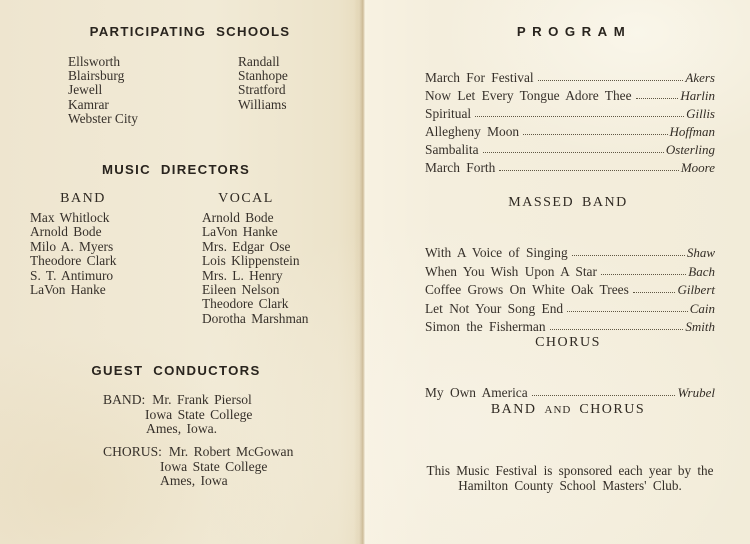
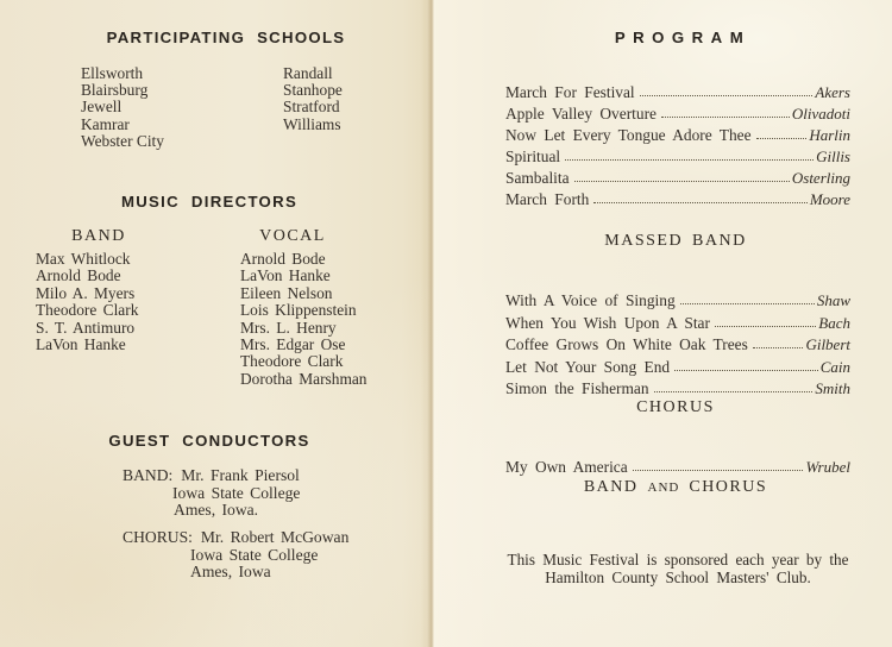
  PARTICIPATING SCHOOLS
  Ellsworth
  Blairsburg
  Jewell
  Kamrar
  Webster City
  Randall
  Stanhope
  Stratford
  Williams
  MUSIC DIRECTORS
  BAND
  VOCAL
  Max Whitlock
  Arnold Bode
  Milo A. Myers
  Theodore Clark
  S. T. Antimuro
  LaVon Hanke
  Arnold Bode
  LaVon Hanke
- Mrs. Edgar Ose
+ Eileen Nelson
  Lois Klippenstein
  Mrs. L. Henry
- Eileen Nelson
+ Mrs. Edgar Ose
  Theodore Clark
  Dorotha Marshman
  GUEST CONDUCTORS
  BAND: Mr. Frank Piersol
  Iowa State College
  Ames, Iowa.
  CHORUS: Mr. Robert McGowan
  Iowa State College
  Ames, Iowa
  PROGRAM
  March For Festival
  Akers
+ Apple Valley Overture
+ Olivadoti
  Now Let Every Tongue Adore Thee
  Harlin
  Spiritual
  Gillis
- Allegheny Moon
- Hoffman
  Sambalita
  Osterling
  March Forth
  Moore
  MASSED BAND
  With A Voice of Singing
  Shaw
  When You Wish Upon A Star
  Bach
  Coffee Grows On White Oak Trees
  Gilbert
  Let Not Your Song End
  Cain
  Simon the Fisherman
  Smith
  CHORUS
  My Own America
  Wrubel
  BAND AND CHORUS
  This Music Festival is sponsored each year by the
  Hamilton County School Masters' Club.
